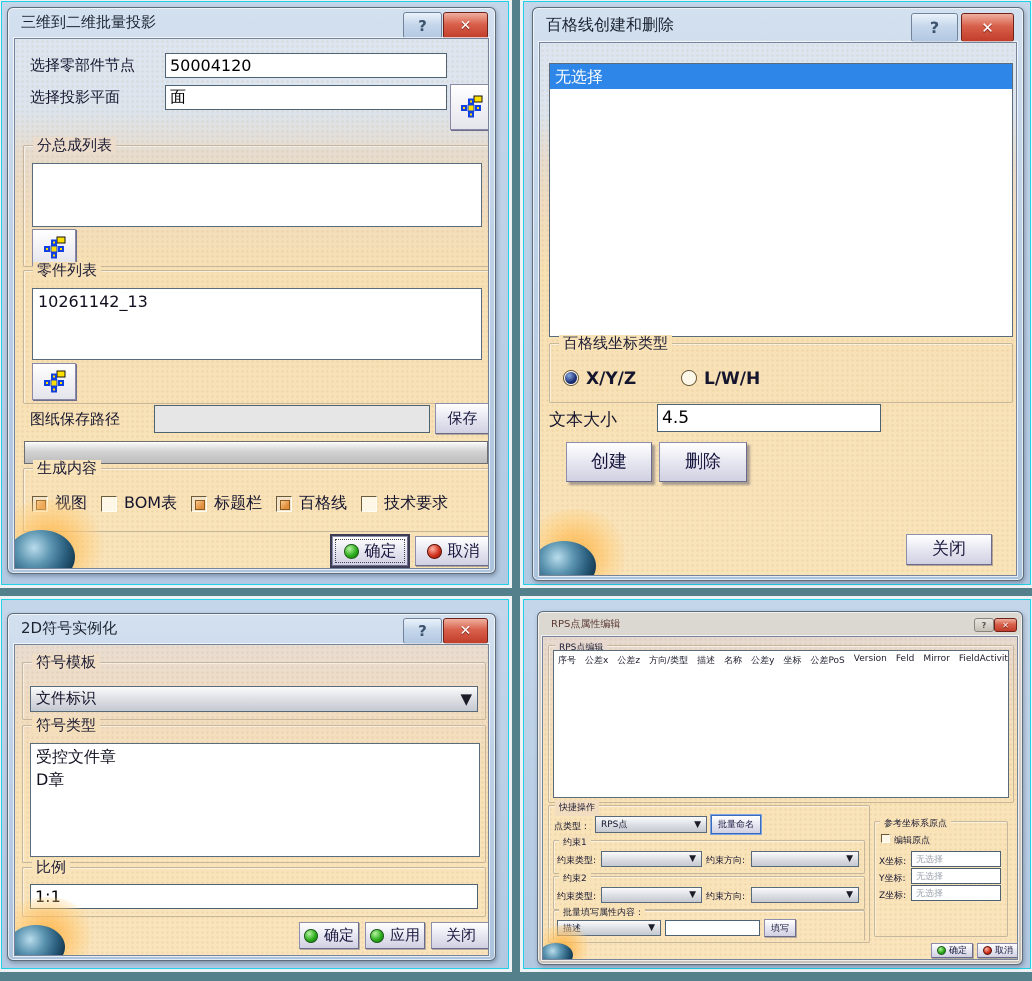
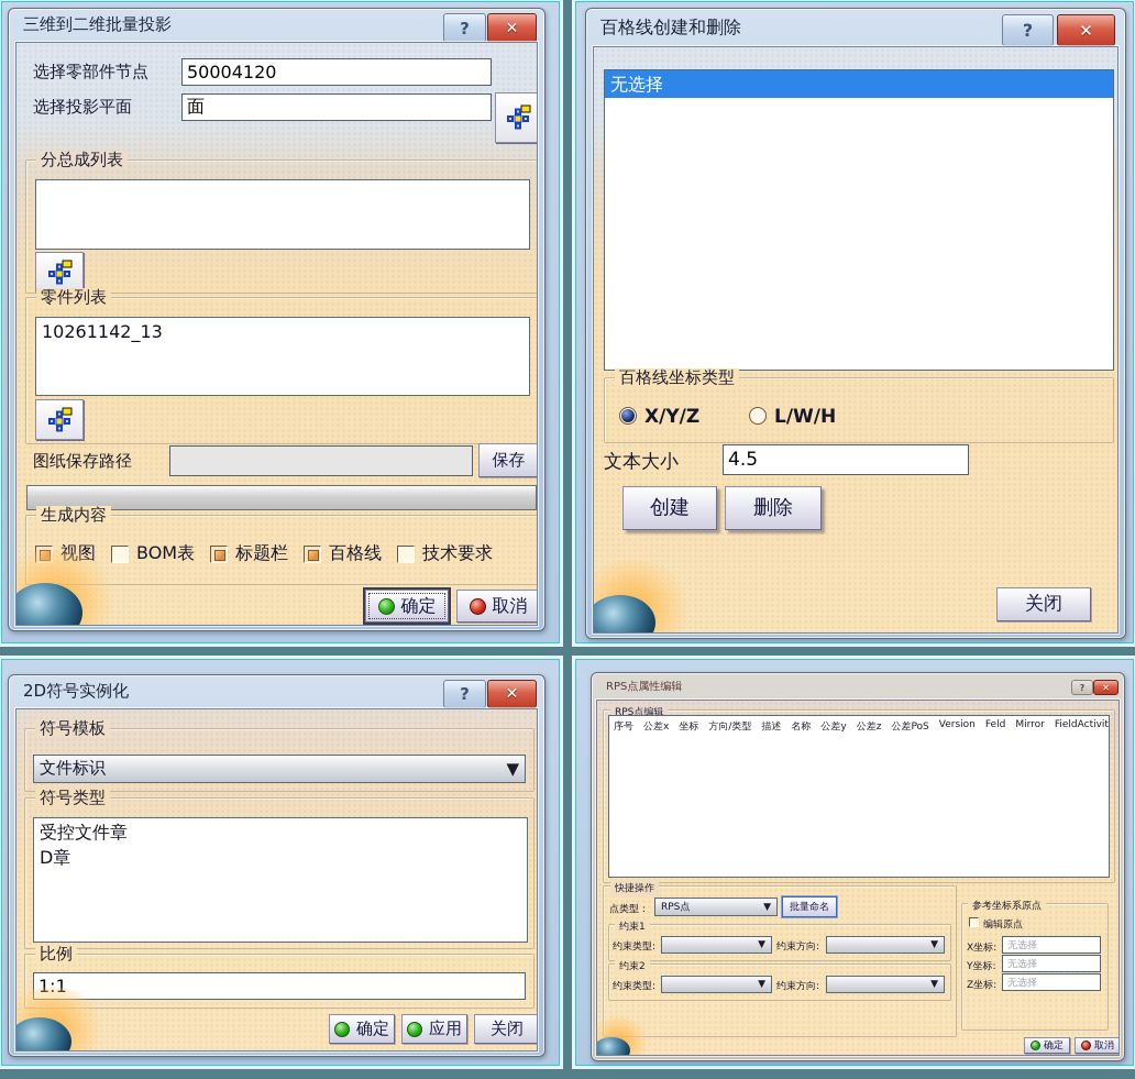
  三维到二维批量投影
  ?
  ✕
  选择零部件节点
  50004120
  选择投影平面
  面
  分总成列表
  零件列表
  10261142_13
  图纸保存路径
  保存
  生成内容
  BOM表
  标题栏
  百格线
  技术要求
  确定
  取消
  百格线创建和删除
  ?
  ✕
  无选择
  百格线坐标类型
  X/Y/Z
  L/W/H
  文本大小
  4.5
  创建
  删除
  关闭
  2D符号实例化
  ?
  ✕
  符号模板
  文件标识
  符号类型
  受控文件章
  D章
  比例
  确定
  应用
  关闭
  RPS点属性编辑
  ?
  ✕
  RPS点编辑
  序号
  公差x
- 公差z
+ 坐标
  方向/类型
  描述
  名称
  公差y
- 坐标
+ 公差z
  公差PoS
  Version
  Feld
  Mirror
  FieldActivit
  快捷操作
  点类型 :
  RPS点
  批量命名
  约束1
  约束类型:
  约束方向:
  约束2
  约束类型:
  约束方向:
- 批量填写属性内容 :
- 填写
  参考坐标系原点
  编辑原点
  X坐标:
  无选择
  Y坐标:
  无选择
  Z坐标:
  无选择
  确定
  取消
